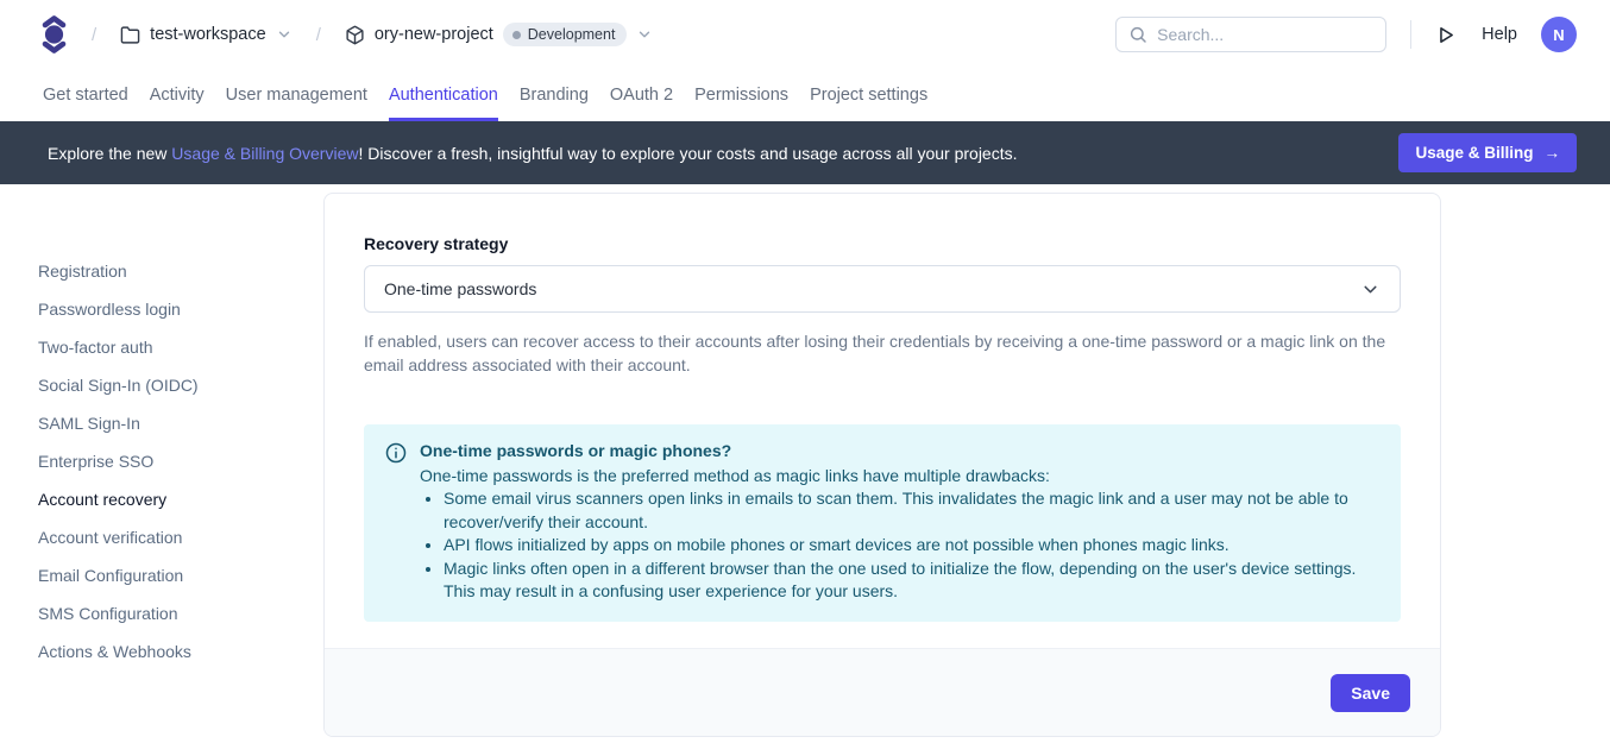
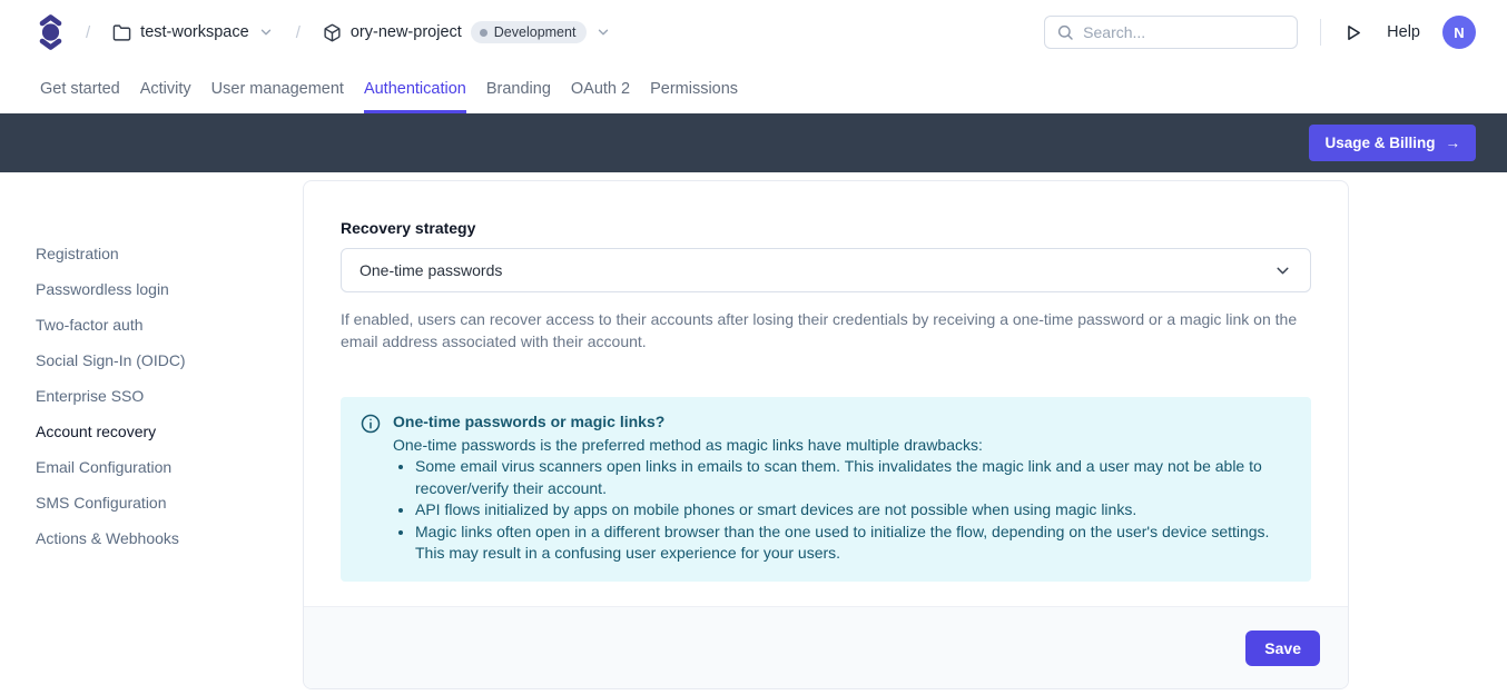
  /
  test-workspace
  /
  ory-new-project
  Development
  Search...
  Help
  N
  Get started
  Activity
  User management
  Authentication
  Branding
  OAuth 2
  Permissions
- Project settings
- Explore the new Usage & Billing Overview! Discover a fresh, insightful way to explore your costs and usage across all your projects.
  Usage & Billing
  →
  Registration
  Passwordless login
  Two-factor auth
  Social Sign-In (OIDC)
- SAML Sign-In
  Enterprise SSO
  Account recovery
- Account verification
  Email Configuration
  SMS Configuration
  Actions & Webhooks
  Recovery strategy
  One-time passwords
  If enabled, users can recover access to their accounts after losing their credentials by receiving a one-time password or a magic link on the email address associated with their account.
- One-time passwords or magic phones?
+ One-time passwords or magic links?
  One-time passwords is the preferred method as magic links have multiple drawbacks:
  Some email virus scanners open links in emails to scan them. This invalidates the magic link and a user may not be able to recover/verify their account.
- API flows initialized by apps on mobile phones or smart devices are not possible when phones magic links.
+ API flows initialized by apps on mobile phones or smart devices are not possible when using magic links.
  Magic links often open in a different browser than the one used to initialize the flow, depending on the user's device settings. This may result in a confusing user experience for your users.
  Save
